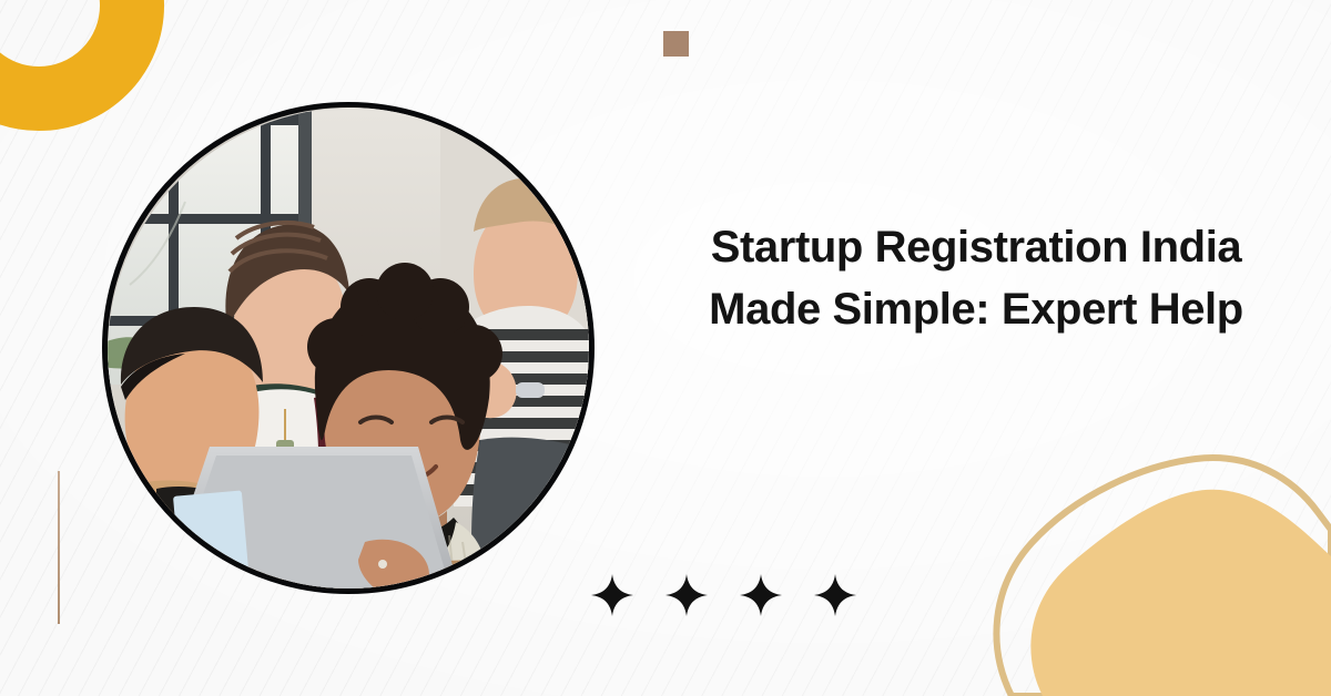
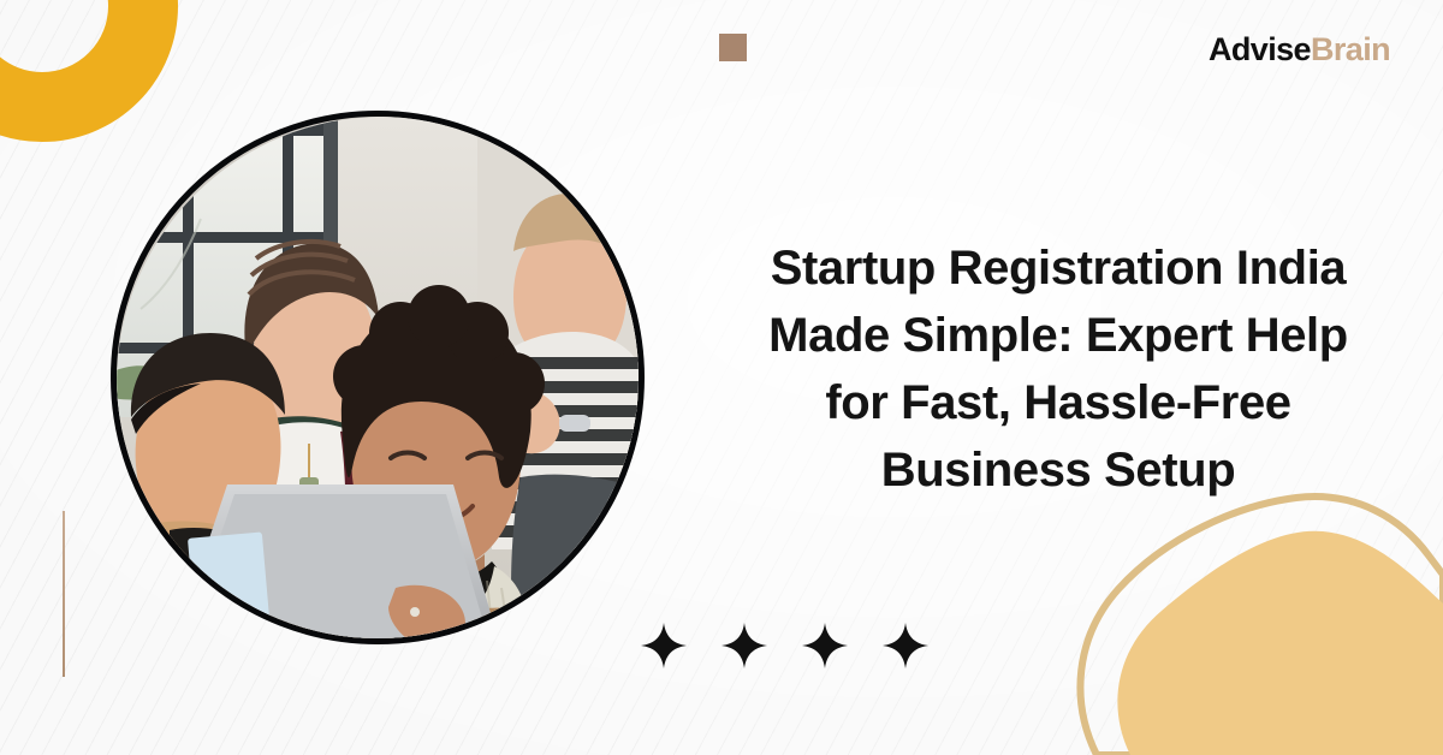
  Startup Registration India
  Made Simple: Expert Help
+ for Fast, Hassle-Free
+ Business Setup
+ AdviseBrain
